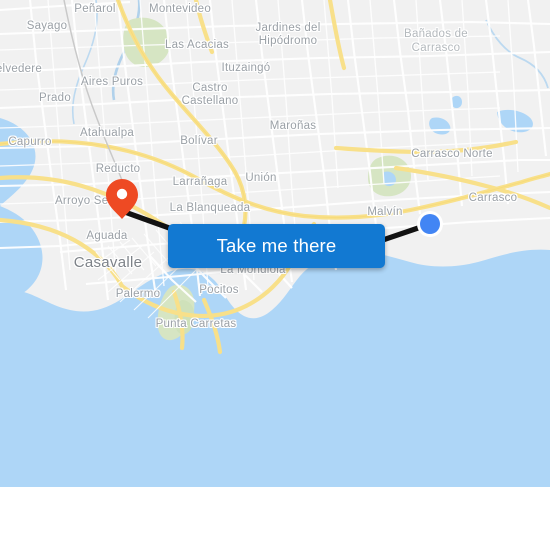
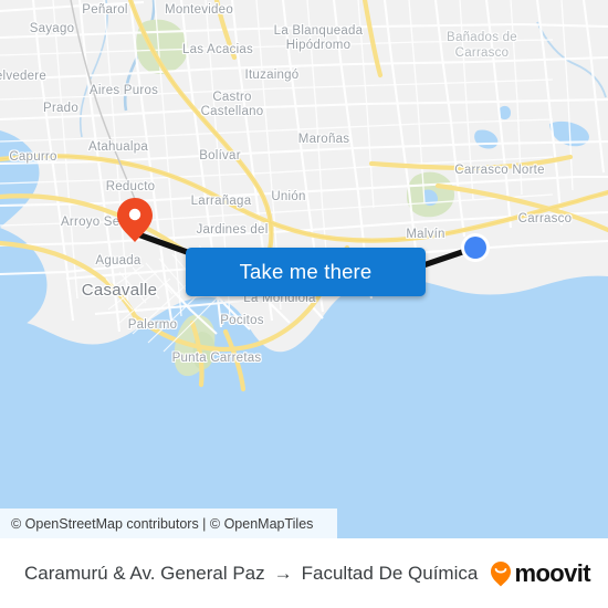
  Peñarol
  Montevideo
  Sayago
- Jardines del
+ La Blanqueada
  Hipódromo
  Bañados de
  Carrasco
  Las Acacias
  Ituzaingó
  lvedere
  Aires Puros
  Castro
  Castellano
  Prado
  Maroñas
  Atahualpa
  Bolívar
  Carrasco Norte
  Capurro
  Reducto
  Larrañaga
  Unión
  Carrasco
  Arroyo Se
- La Blanqueada
+ Jardines del
  Malvín
  Aguada
  Casavalle
  La Mondiola
  Pocitos
  Palermo
  Punta Carretas
  Take me there
+ © OpenStreetMap contributors | © OpenMapTiles
+ Caramurú & Av. General Paz
+ →
+ Facultad De Química
+ moovit
